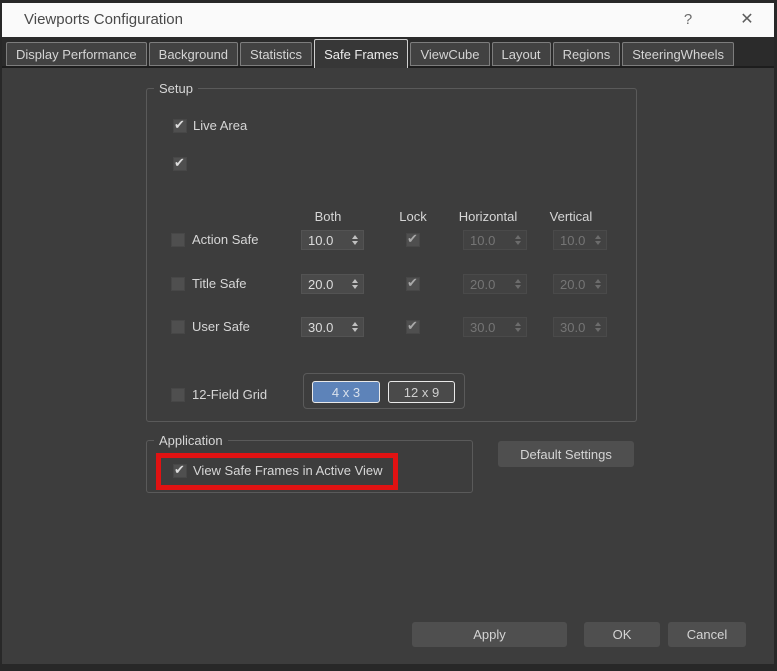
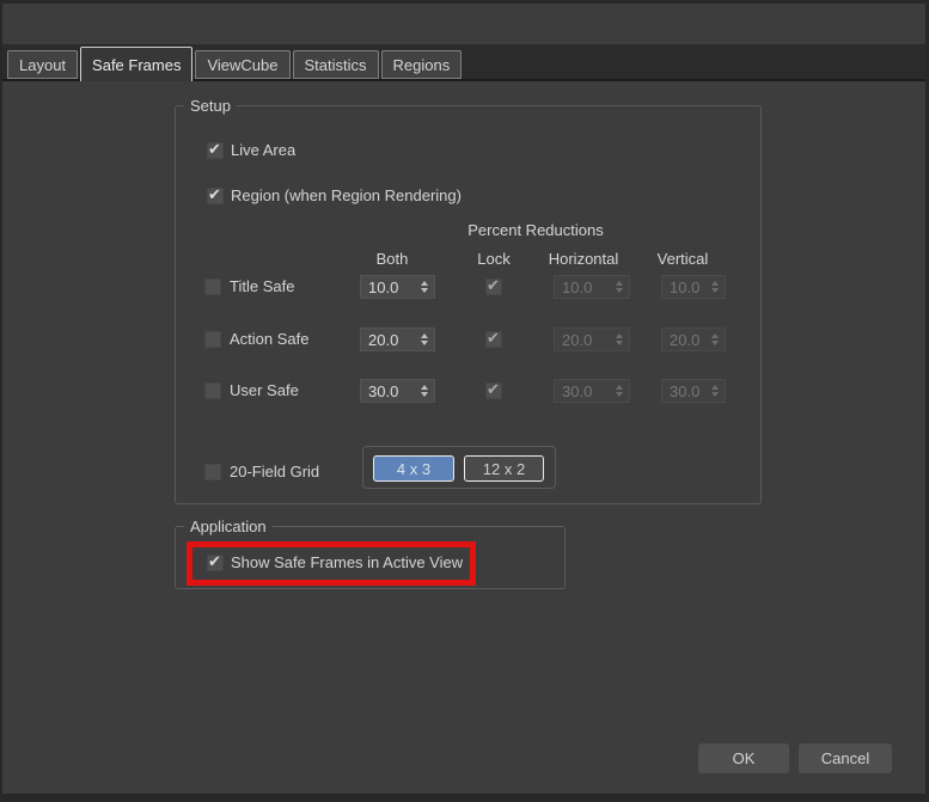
- Viewports Configuration
- ?
- ✕
- Display Performance
- Background
- Statistics
+ Layout
  Safe Frames
  ViewCube
- Layout
+ Statistics
  Regions
- SteeringWheels
  Setup
  Live Area
+ Region (when Region Rendering)
+ Percent Reductions
  Both
  Lock
  Horizontal
  Vertical
- Action Safe
+ Title Safe
  10.0
  10.0
  10.0
- Title Safe
+ Action Safe
  20.0
  20.0
  20.0
  User Safe
  30.0
  30.0
  30.0
- 12-Field Grid
+ 20-Field Grid
  4 x 3
- 12 x 9
+ 12 x 2
  Application
- View Safe Frames in Active View
+ Show Safe Frames in Active View
- Default Settings
- Apply
  OK
  Cancel
